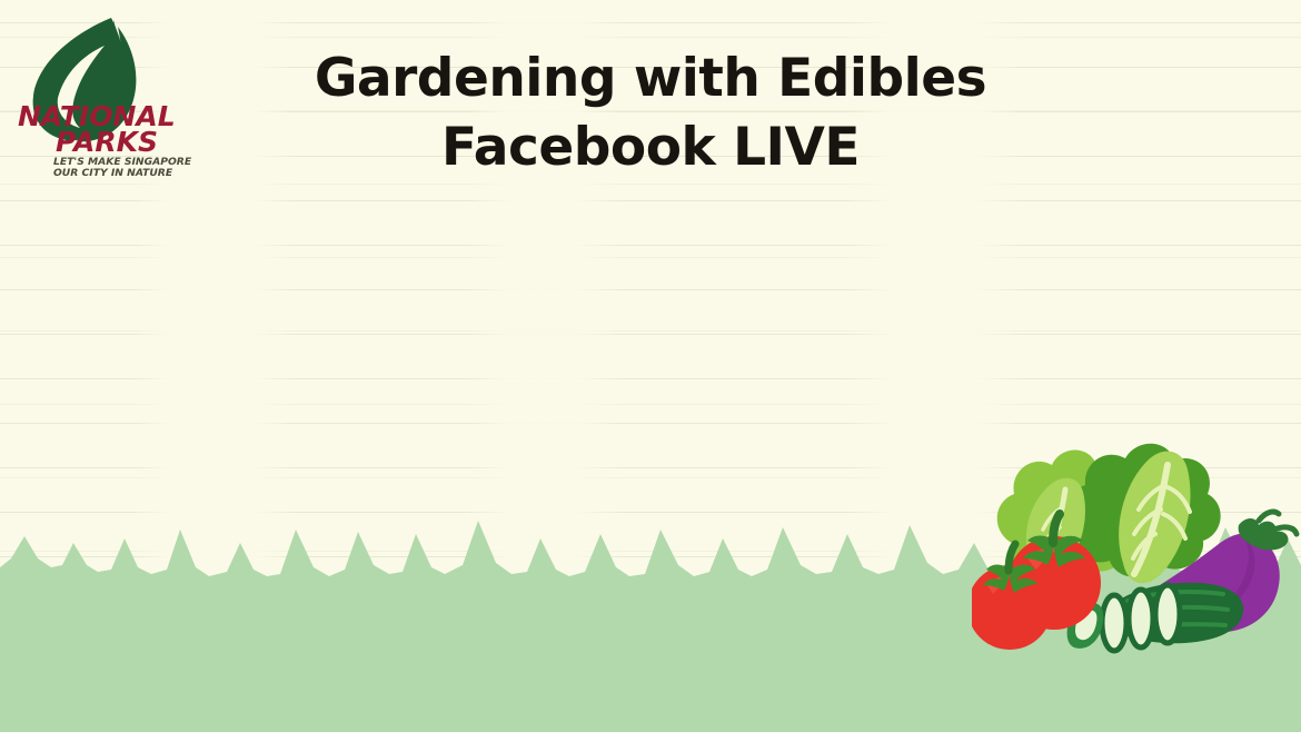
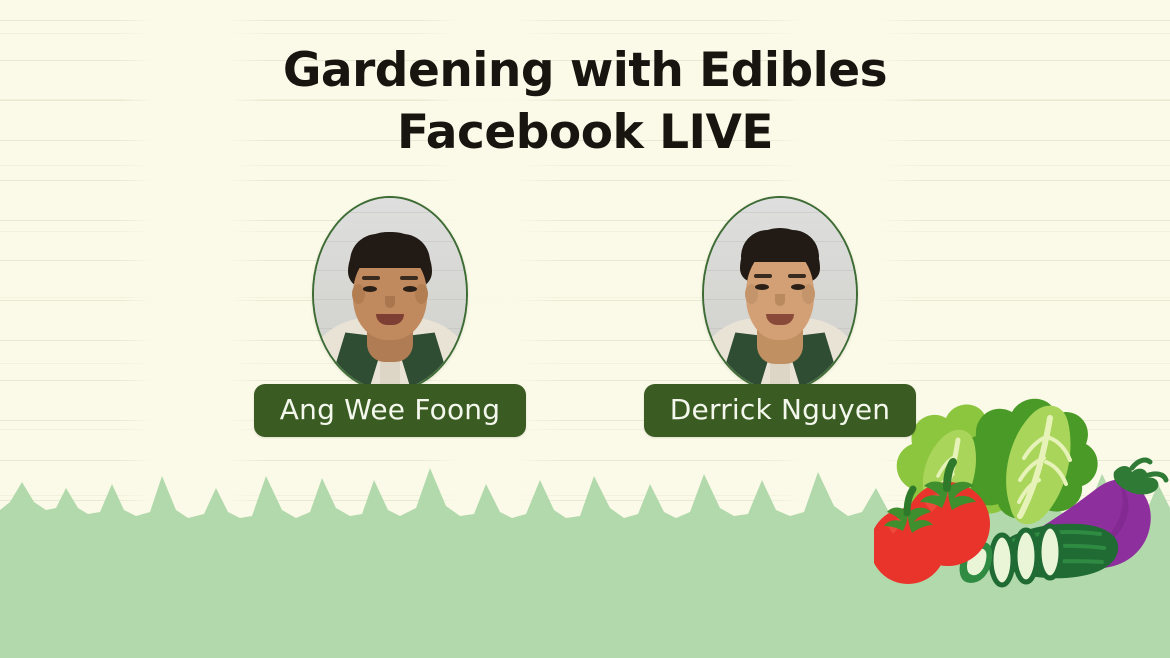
- NATIONAL
- PARKS
- LET'S MAKE SINGAPORE
- OUR CITY IN NATURE
  Gardening with Edibles
  Facebook LIVE
+ Ang Wee Foong
+ Derrick Nguyen
